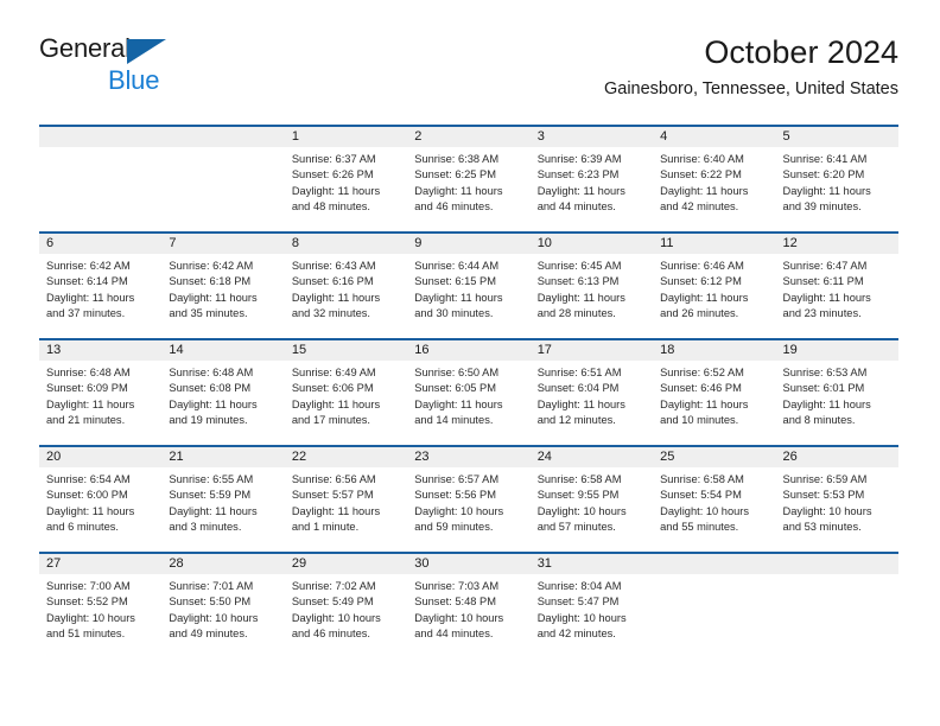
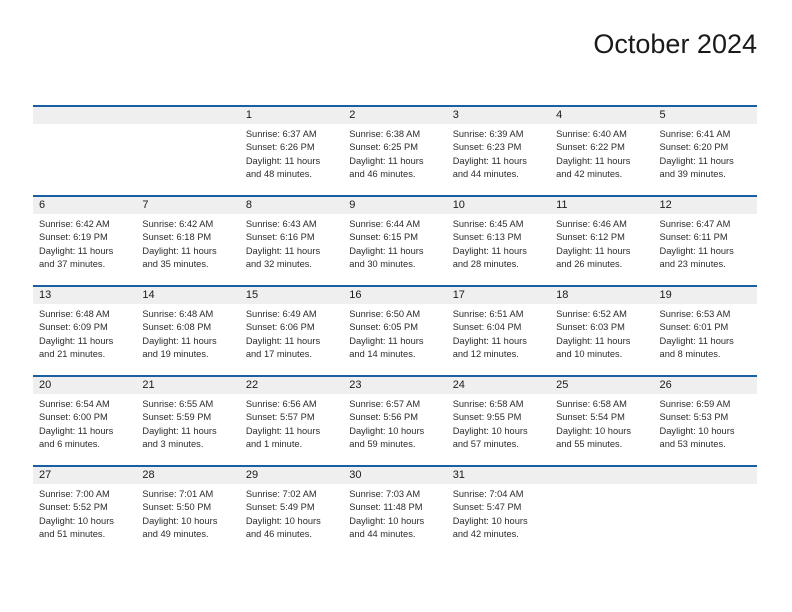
- General
- Blue
  October 2024
- Gainesboro, Tennessee, United States
  1
  Sunrise: 6:37 AM
  Sunset: 6:26 PM
  Daylight: 11 hours
  and 48 minutes.
  2
  Sunrise: 6:38 AM
  Sunset: 6:25 PM
  Daylight: 11 hours
  and 46 minutes.
  3
  Sunrise: 6:39 AM
  Sunset: 6:23 PM
  Daylight: 11 hours
  and 44 minutes.
  4
  Sunrise: 6:40 AM
  Sunset: 6:22 PM
  Daylight: 11 hours
  and 42 minutes.
  5
  Sunrise: 6:41 AM
  Sunset: 6:20 PM
  Daylight: 11 hours
  and 39 minutes.
  6
  Sunrise: 6:42 AM
- Sunset: 6:14 PM
+ Sunset: 6:19 PM
  Daylight: 11 hours
  and 37 minutes.
  7
  Sunrise: 6:42 AM
  Sunset: 6:18 PM
  Daylight: 11 hours
  and 35 minutes.
  8
  Sunrise: 6:43 AM
  Sunset: 6:16 PM
  Daylight: 11 hours
  and 32 minutes.
  9
  Sunrise: 6:44 AM
  Sunset: 6:15 PM
  Daylight: 11 hours
  and 30 minutes.
  10
  Sunrise: 6:45 AM
  Sunset: 6:13 PM
  Daylight: 11 hours
  and 28 minutes.
  11
  Sunrise: 6:46 AM
  Sunset: 6:12 PM
  Daylight: 11 hours
  and 26 minutes.
  12
  Sunrise: 6:47 AM
  Sunset: 6:11 PM
  Daylight: 11 hours
  and 23 minutes.
  13
  Sunrise: 6:48 AM
  Sunset: 6:09 PM
  Daylight: 11 hours
  and 21 minutes.
  14
  Sunrise: 6:48 AM
  Sunset: 6:08 PM
  Daylight: 11 hours
  and 19 minutes.
  15
  Sunrise: 6:49 AM
  Sunset: 6:06 PM
  Daylight: 11 hours
  and 17 minutes.
  16
  Sunrise: 6:50 AM
  Sunset: 6:05 PM
  Daylight: 11 hours
  and 14 minutes.
  17
  Sunrise: 6:51 AM
  Sunset: 6:04 PM
  Daylight: 11 hours
  and 12 minutes.
  18
  Sunrise: 6:52 AM
- Sunset: 6:46 PM
+ Sunset: 6:03 PM
  Daylight: 11 hours
  and 10 minutes.
  19
  Sunrise: 6:53 AM
  Sunset: 6:01 PM
  Daylight: 11 hours
  and 8 minutes.
  20
  Sunrise: 6:54 AM
  Sunset: 6:00 PM
  Daylight: 11 hours
  and 6 minutes.
  21
  Sunrise: 6:55 AM
  Sunset: 5:59 PM
  Daylight: 11 hours
  and 3 minutes.
  22
  Sunrise: 6:56 AM
  Sunset: 5:57 PM
  Daylight: 11 hours
  and 1 minute.
  23
  Sunrise: 6:57 AM
  Sunset: 5:56 PM
  Daylight: 10 hours
  and 59 minutes.
  24
  Sunrise: 6:58 AM
  Sunset: 9:55 PM
  Daylight: 10 hours
  and 57 minutes.
  25
  Sunrise: 6:58 AM
  Sunset: 5:54 PM
  Daylight: 10 hours
  and 55 minutes.
  26
  Sunrise: 6:59 AM
  Sunset: 5:53 PM
  Daylight: 10 hours
  and 53 minutes.
  27
  Sunrise: 7:00 AM
  Sunset: 5:52 PM
  Daylight: 10 hours
  and 51 minutes.
  28
  Sunrise: 7:01 AM
  Sunset: 5:50 PM
  Daylight: 10 hours
  and 49 minutes.
  29
  Sunrise: 7:02 AM
  Sunset: 5:49 PM
  Daylight: 10 hours
  and 46 minutes.
  30
  Sunrise: 7:03 AM
- Sunset: 5:48 PM
+ Sunset: 11:48 PM
  Daylight: 10 hours
  and 44 minutes.
  31
- Sunrise: 8:04 AM
+ Sunrise: 7:04 AM
  Sunset: 5:47 PM
  Daylight: 10 hours
  and 42 minutes.
